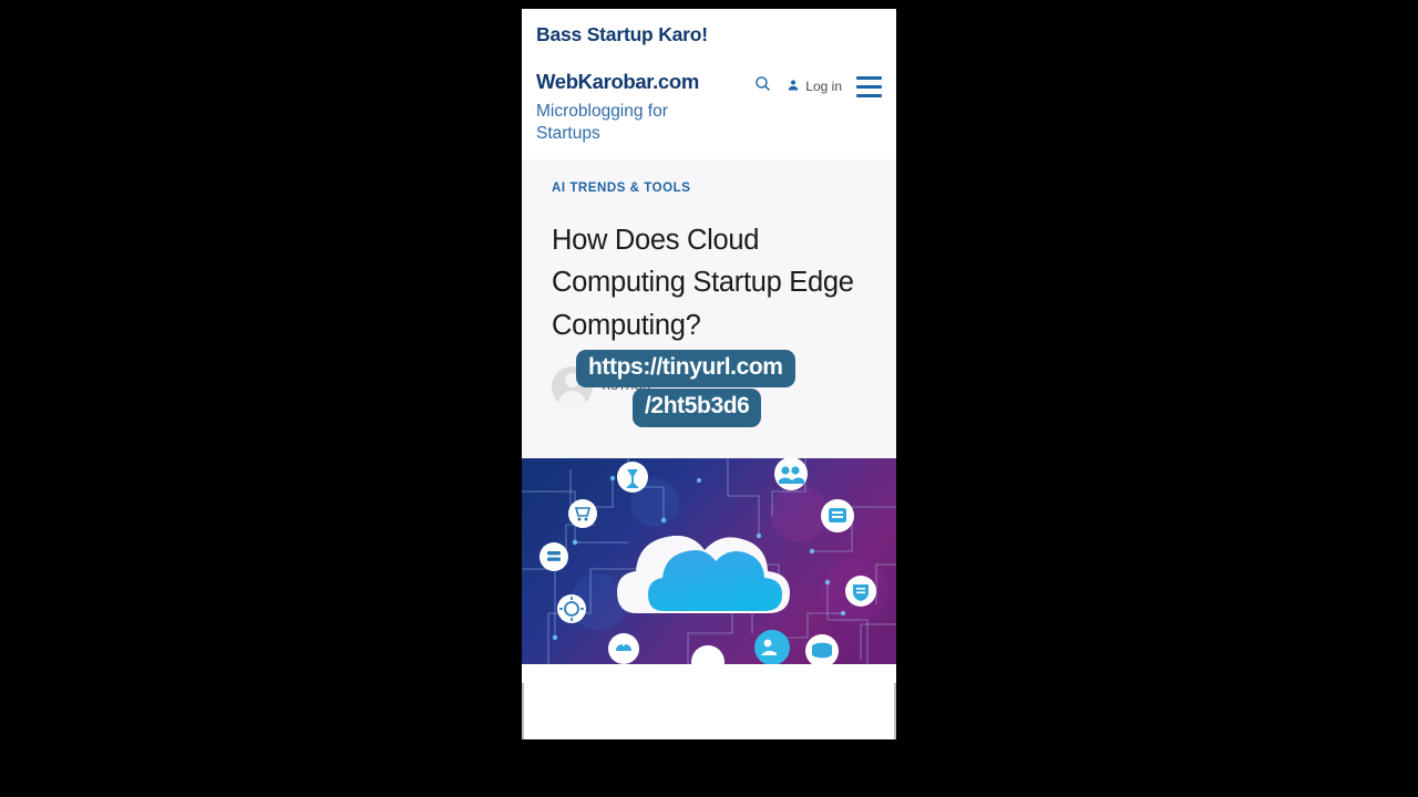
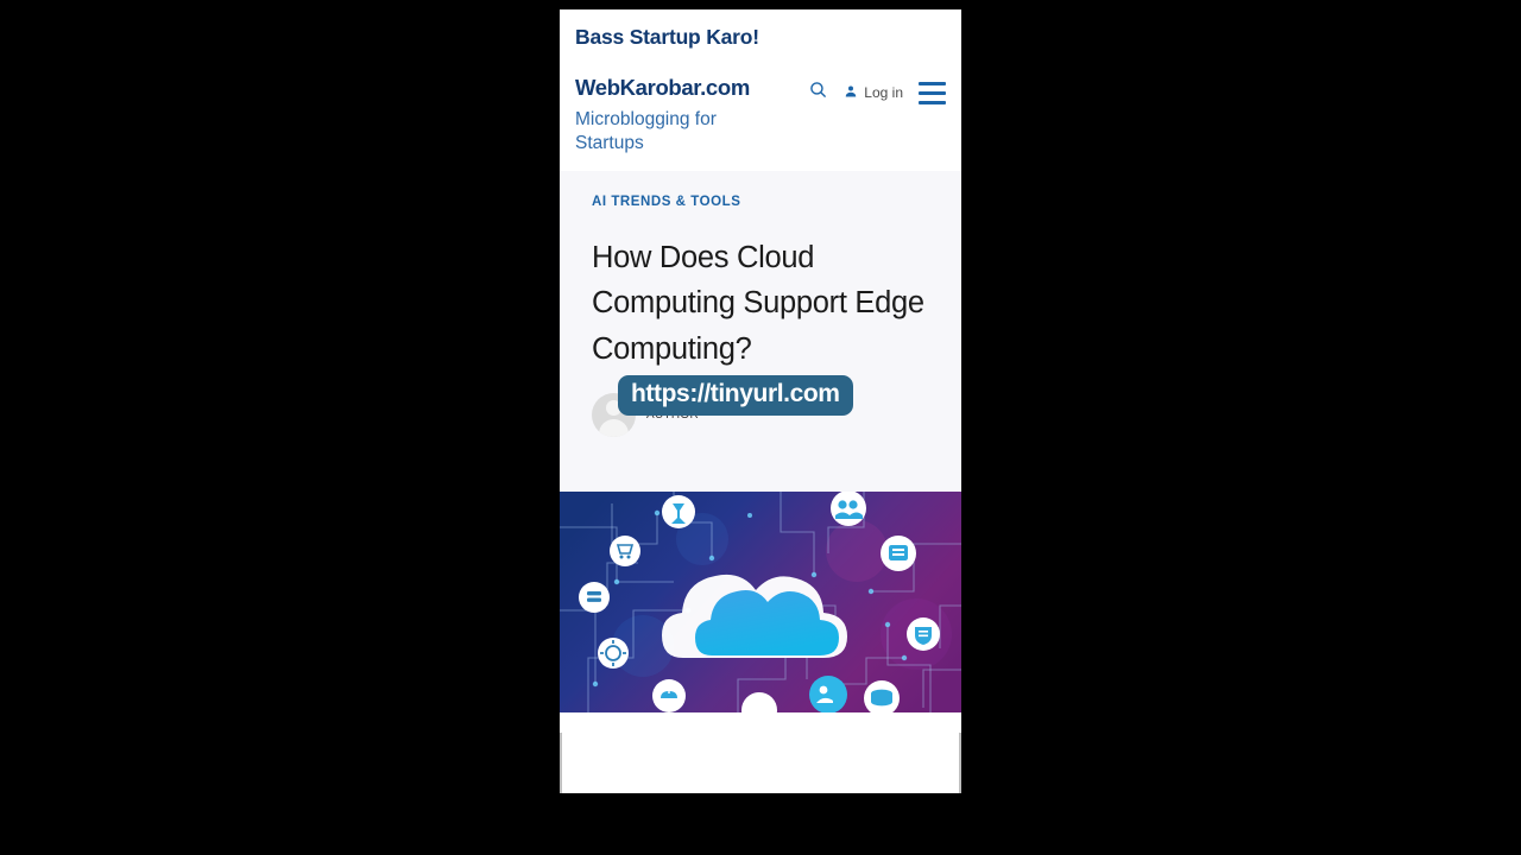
  Bass Startup Karo!
  WebKarobar.com
  Microblogging for Startups
  Log in
  AI TRENDS & TOOLS
- How Does Cloud Computing Startup Edge Computing?
+ How Does Cloud Computing Support Edge Computing?
  https://tinyurl.com
- /2ht5b3d6
